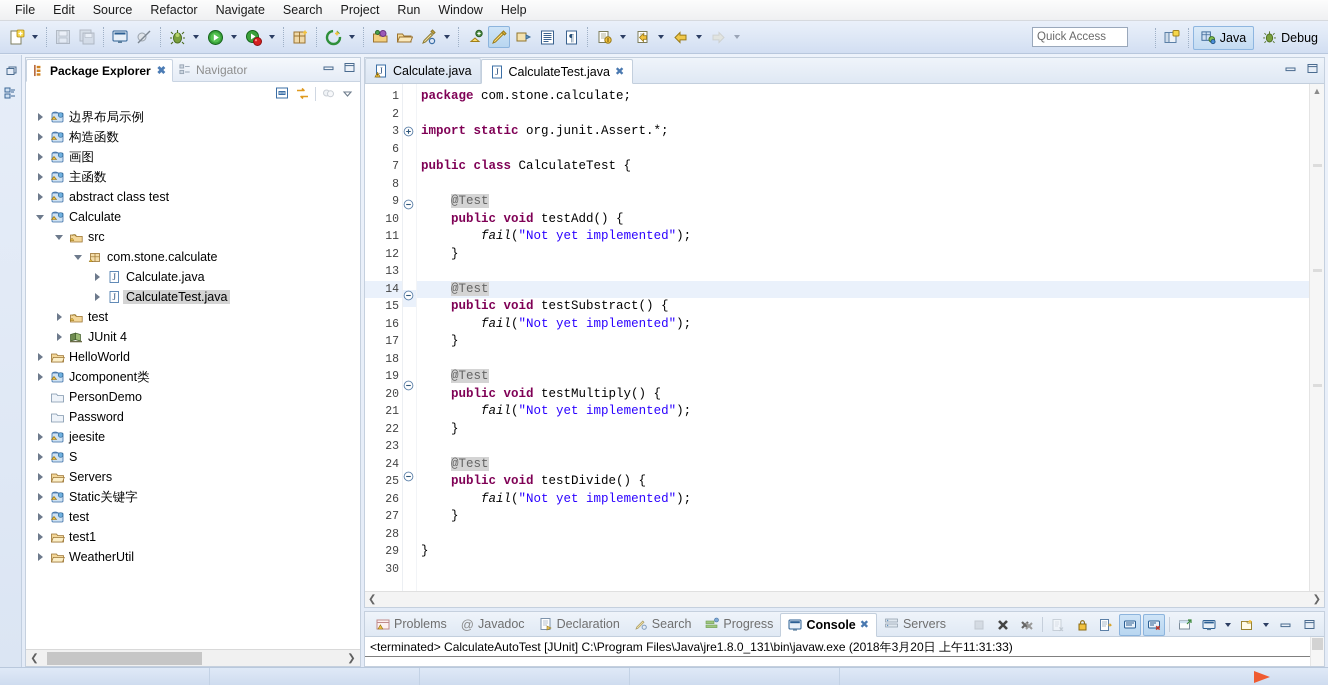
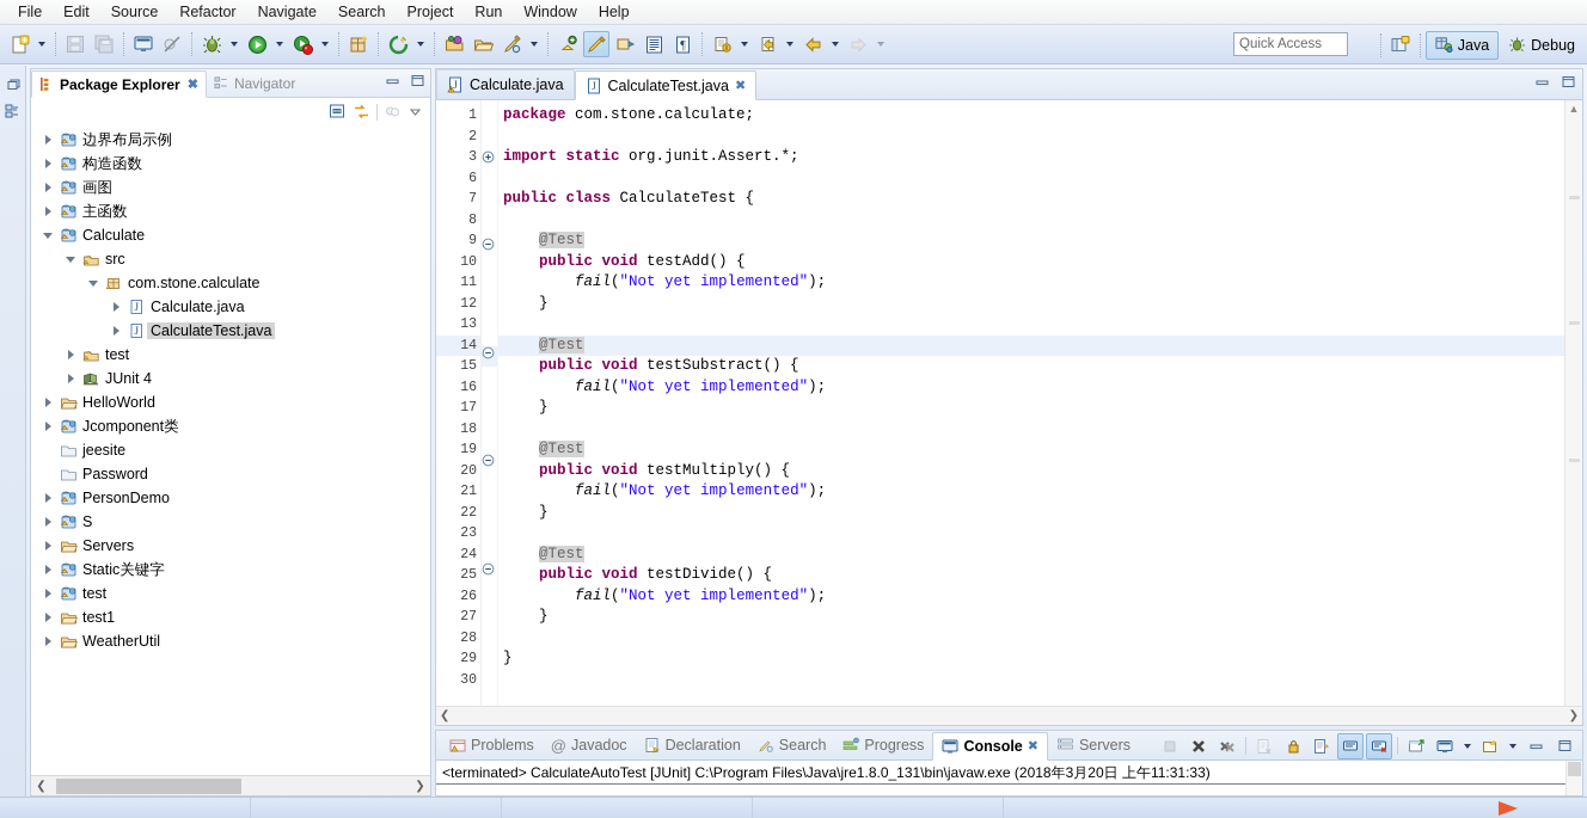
  File
  Edit
  Source
  Refactor
  Navigate
  Search
  Project
  Run
  Window
  Help
  ¶
  Quick Access
  Java
  Debug
  Package Explorer
  ✖
  Navigator
  边界布局示例
  构造函数
  画图
  主函数
- abstract class test
  Calculate
  src
  com.stone.calculate
  J
  Calculate.java
  J
  CalculateTest.java
  test
  JUnit 4
  HelloWorld
  Jcomponent类
- PersonDemo
+ jeesite
  Password
- jeesite
+ PersonDemo
  S
  Servers
  Static关键字
  test
  test1
  WeatherUtil
  ❮
  ❯
  J
  Calculate.java
  J
  CalculateTest.java
  ✖
  1
  2
  3
  6
  7
  8
  9
  10
  11
  12
  13
  14
  15
  16
  17
  18
  19
  20
  21
  22
  23
  24
  25
  26
  27
  28
  29
  30
  package com.stone.calculate;
  import static org.junit.Assert.*;
  public class CalculateTest {
  @Test
  public void testAdd() {
  fail("Not yet implemented");
  }
  @Test
  public void testSubstract() {
  fail("Not yet implemented");
  }
  @Test
  public void testMultiply() {
  fail("Not yet implemented");
  }
  @Test
  public void testDivide() {
  fail("Not yet implemented");
  }
  }
  ▲
  ❮
  ❯
  Problems
  @
  Javadoc
  Declaration
  Search
  Progress
  Console
  ✖
  Servers
  <terminated> CalculateAutoTest [JUnit] C:\Program Files\Java\jre1.8.0_131\bin\javaw.exe (2018年3月20日 上午11:31:33)
